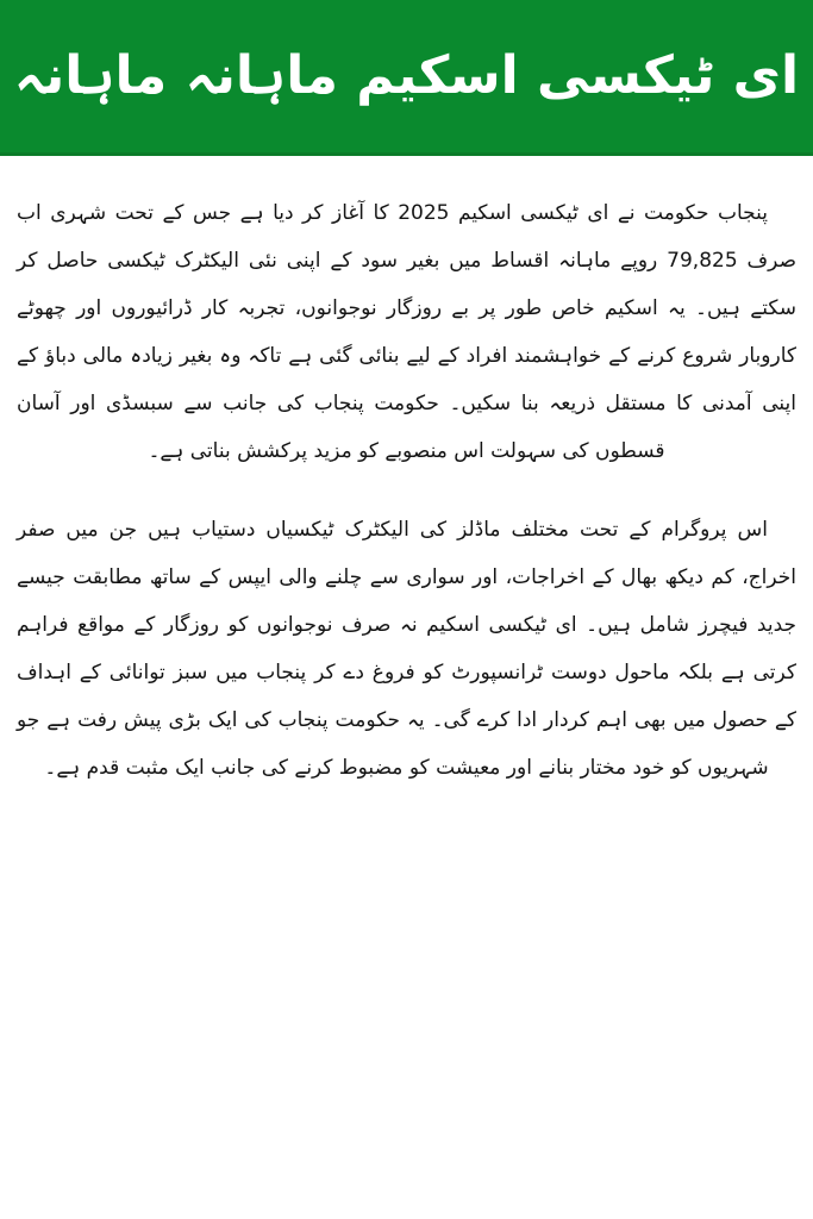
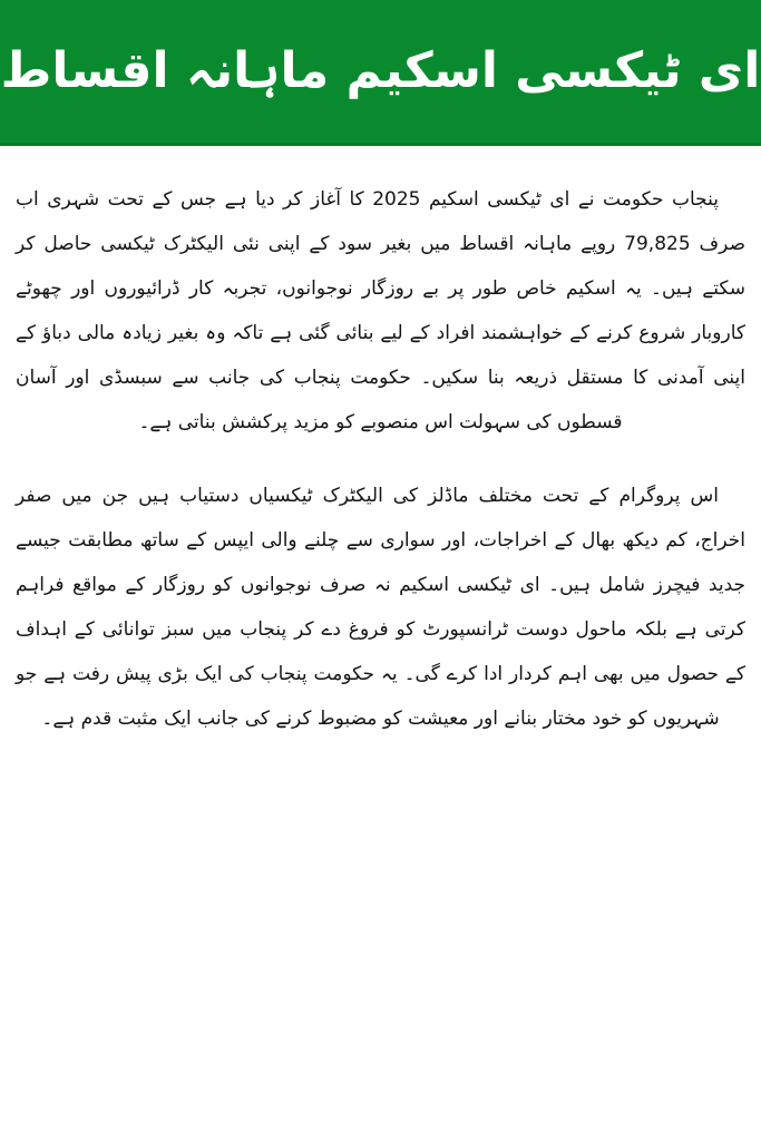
- ای ٹیکسی اسکیم ماہانہ ماہانہ
+ ای ٹیکسی اسکیم ماہانہ اقساط
  پنجاب حکومت نے ای ٹیکسی اسکیم 2025 کا آغاز کر دیا ہے جس کے تحت شہری اب صرف 79,825 روپے ماہانہ اقساط میں بغیر سود کے اپنی نئی الیکٹرک ٹیکسی حاصل کر سکتے ہیں۔ یہ اسکیم خاص طور پر بے روزگار نوجوانوں، تجربہ کار ڈرائیوروں اور چھوٹے کاروبار شروع کرنے کے خواہشمند افراد کے لیے بنائی گئی ہے تاکہ وہ بغیر زیادہ مالی دباؤ کے اپنی آمدنی کا مستقل ذریعہ بنا سکیں۔ حکومت پنجاب کی جانب سے سبسڈی اور آسان قسطوں کی سہولت اس منصوبے کو مزید پرکشش بناتی ہے۔
  اس پروگرام کے تحت مختلف ماڈلز کی الیکٹرک ٹیکسیاں دستیاب ہیں جن میں صفر اخراج، کم دیکھ بھال کے اخراجات، اور سواری سے چلنے والی ایپس کے ساتھ مطابقت جیسے جدید فیچرز شامل ہیں۔ ای ٹیکسی اسکیم نہ صرف نوجوانوں کو روزگار کے مواقع فراہم کرتی ہے بلکہ ماحول دوست ٹرانسپورٹ کو فروغ دے کر پنجاب میں سبز توانائی کے اہداف کے حصول میں بھی اہم کردار ادا کرے گی۔ یہ حکومت پنجاب کی ایک بڑی پیش رفت ہے جو شہریوں کو خود مختار بنانے اور معیشت کو مضبوط کرنے کی جانب ایک مثبت قدم ہے۔
